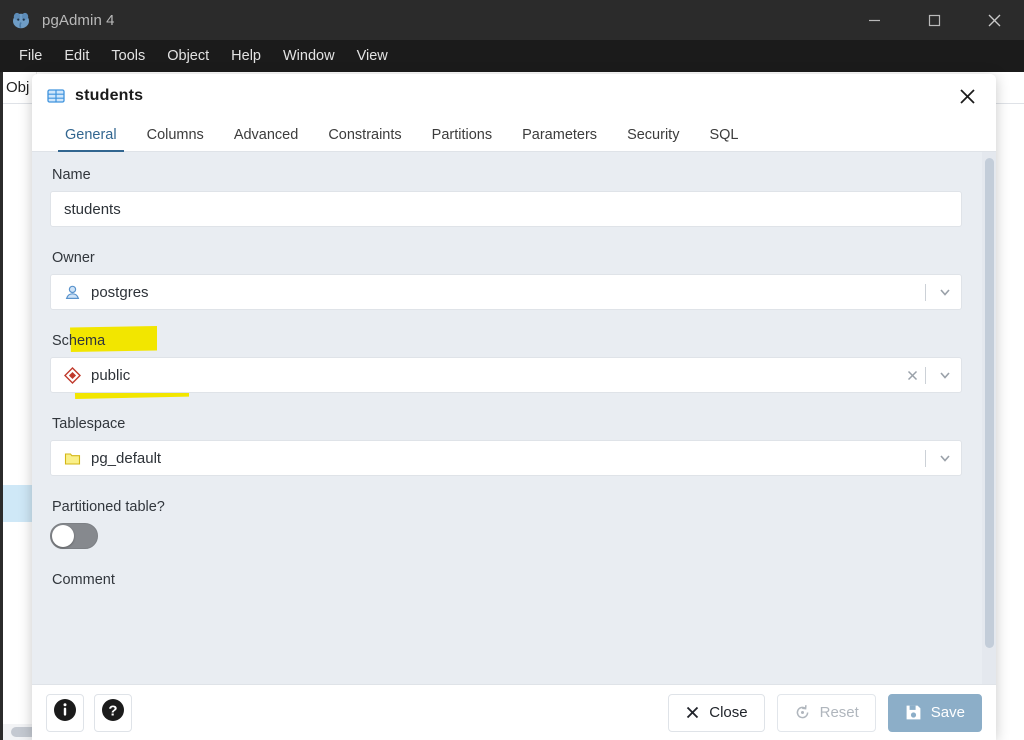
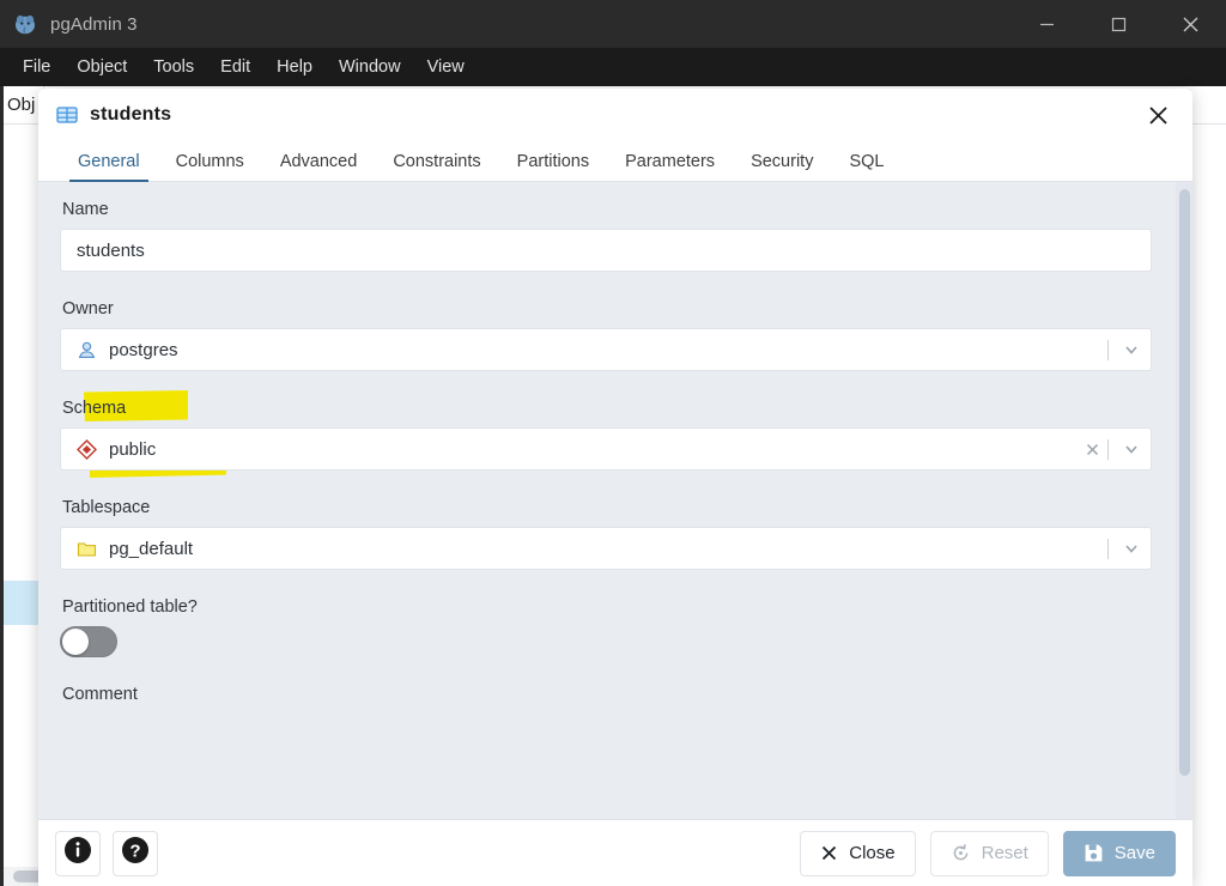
- pgAdmin 4
+ pgAdmin 3
  File
- Edit
+ Object
  Tools
- Object
+ Edit
  Help
  Window
  View
  Obj
  students
  General
  Columns
  Advanced
  Constraints
  Partitions
  Parameters
  Security
  SQL
  Name
  students
  Owner
  postgres
  Schema
  public
  Tablespace
  pg_default
  Partitioned table?
  Comment
  ?
  Close
  Reset
  Save
